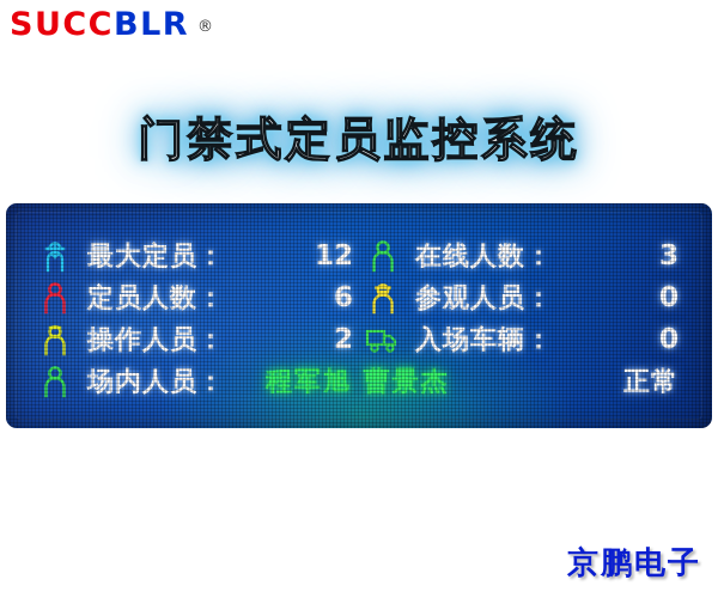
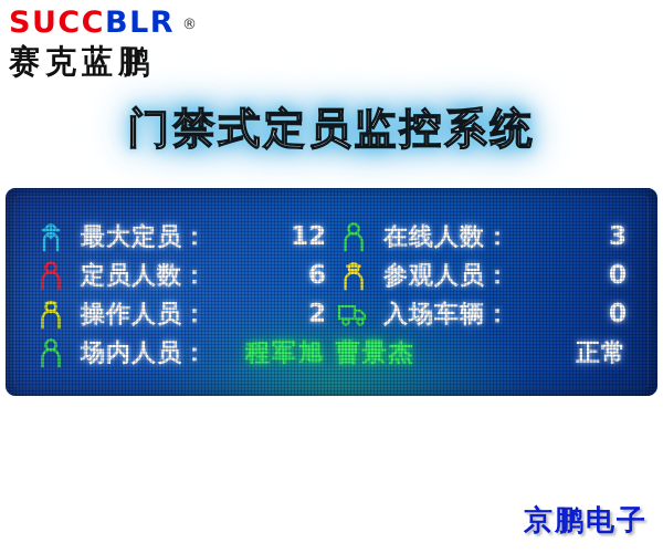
  SUCCBLR
  ®
+ 赛克蓝鹏
  门禁式定员监控系统
  京鹏电子
